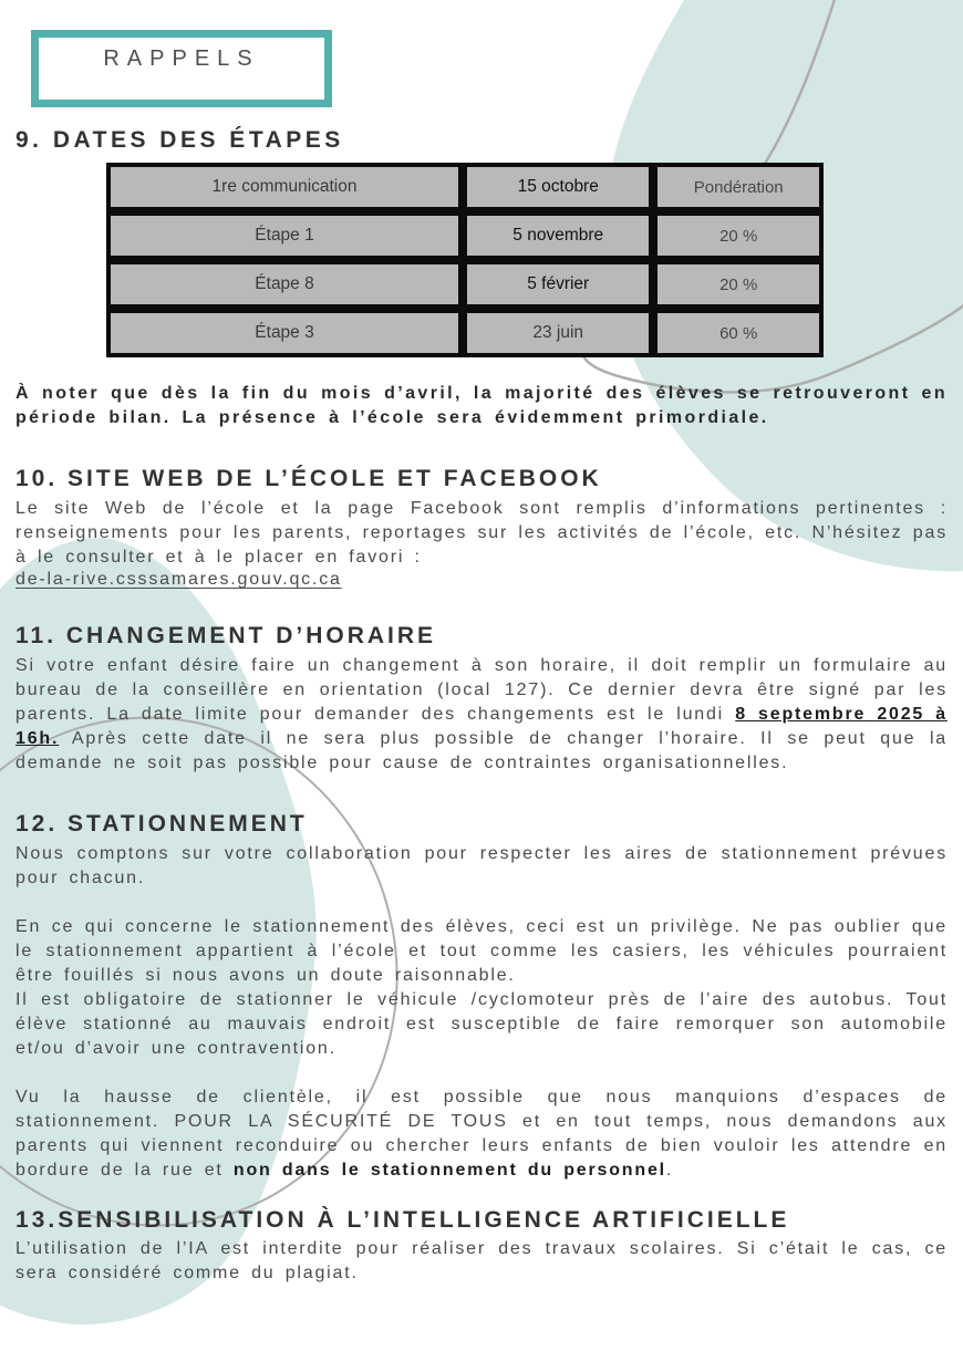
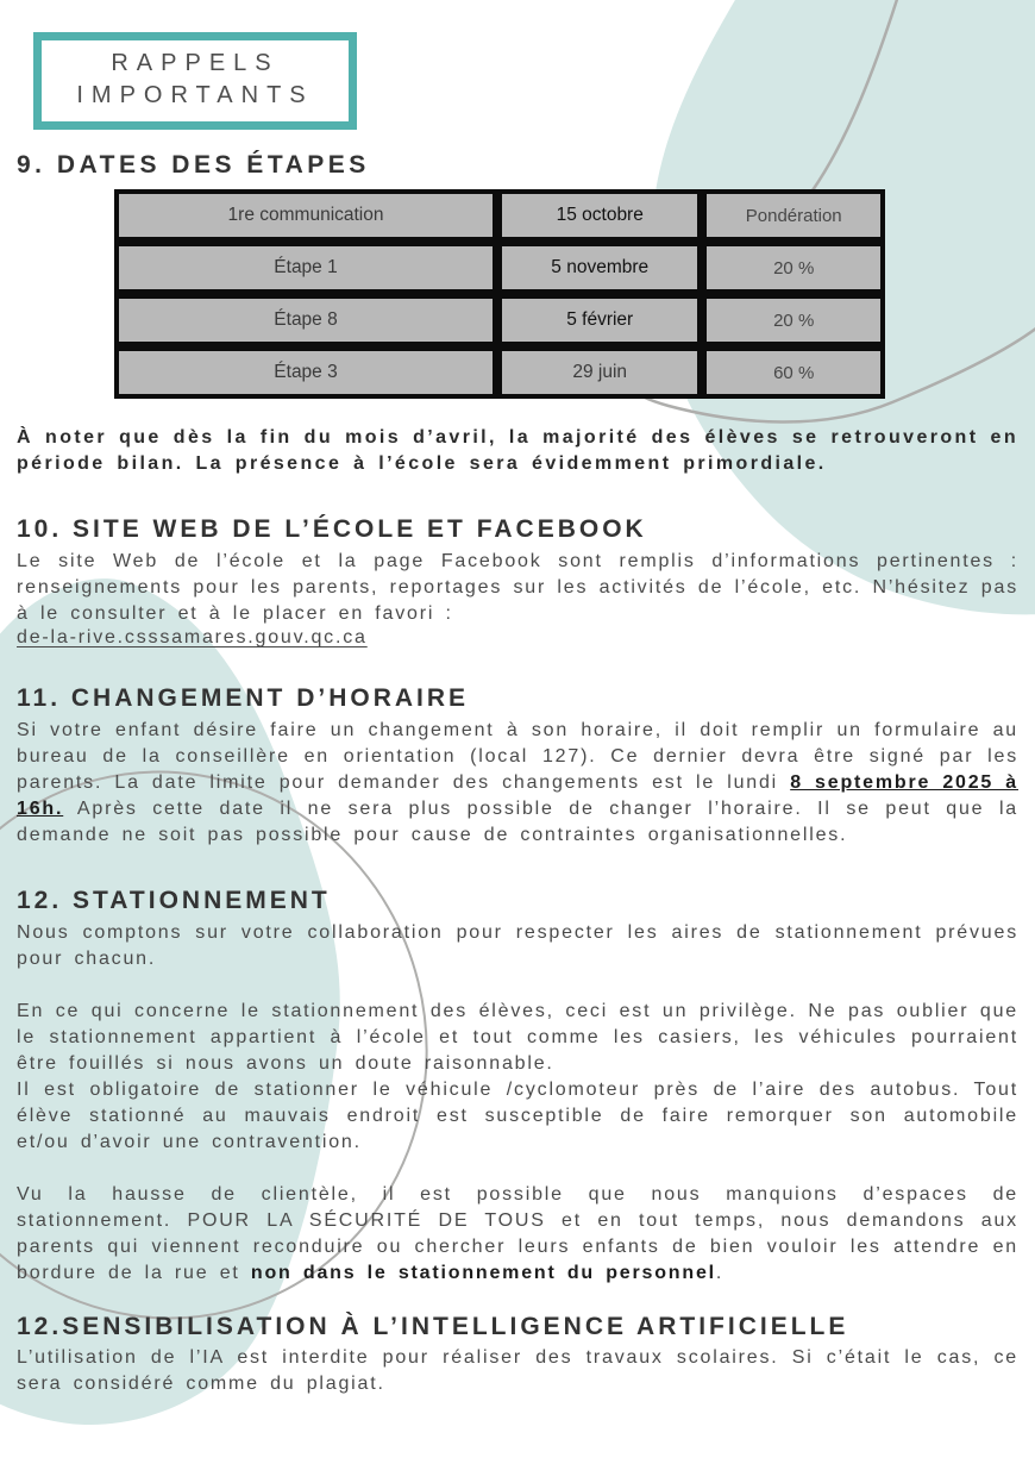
  RAPPELS
+ IMPORTANTS
  9. DATES DES ÉTAPES
  1re communication	15 octobre	Pondération
  Étape 1	5 novembre	20 %
  Étape 8	5 février	20 %
- Étape 3	23 juin	60 %
+ Étape 3	29 juin	60 %
  À noter que dès la fin du mois d’avril, la majorité des élèves se retrouveront en période bilan. La présence à l’école sera évidemment primordiale.
  10. SITE WEB DE L’ÉCOLE ET FACEBOOK
  Le site Web de l’école et la page Facebook sont remplis d’informations pertinentes : renseignements pour les parents, reportages sur les activités de l’école, etc. N’hésitez pas à le consulter et à le placer en favori :
  de-la-rive.csssamares.gouv.qc.ca
  11. CHANGEMENT D’HORAIRE
  Si votre enfant désire faire un changement à son horaire, il doit remplir un formulaire au bureau de la conseillère en orientation (local 127). Ce dernier devra être signé par les parents. La date limite pour demander des changements est le lundi 8 septembre 2025 à 16h. Après cette date il ne sera plus possible de changer l’horaire. Il se peut que la demande ne soit pas possible pour cause de contraintes organisationnelles.
  12. STATIONNEMENT
  Nous comptons sur votre collaboration pour respecter les aires de stationnement prévues pour chacun.
  En ce qui concerne le stationnement des élèves, ceci est un privilège. Ne pas oublier que le stationnement appartient à l’école et tout comme les casiers, les véhicules pourraient être fouillés si nous avons un doute raisonnable.
  Il est obligatoire de stationner le véhicule /cyclomoteur près de l’aire des autobus. Tout élève stationné au mauvais endroit est susceptible de faire remorquer son automobile et/ou d’avoir une contravention.
  Vu la hausse de clientèle, il est possible que nous manquions d’espaces de stationnement. POUR LA SÉCURITÉ DE TOUS et en tout temps, nous demandons aux parents qui viennent reconduire ou chercher leurs enfants de bien vouloir les attendre en bordure de la rue et non dans le stationnement du personnel.
- 13.SENSIBILISATION À L’INTELLIGENCE ARTIFICIELLE
+ 12.SENSIBILISATION À L’INTELLIGENCE ARTIFICIELLE
  L’utilisation de l’IA est interdite pour réaliser des travaux scolaires. Si c’était le cas, ce sera considéré comme du plagiat.
